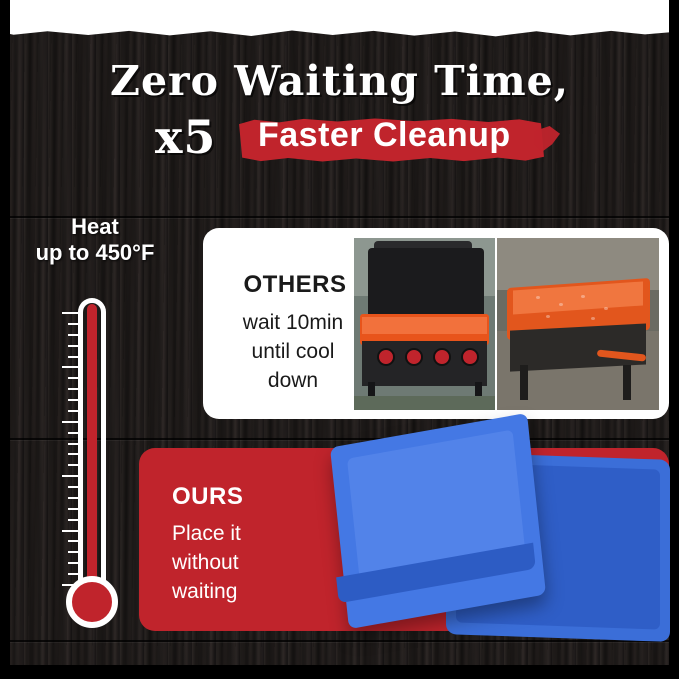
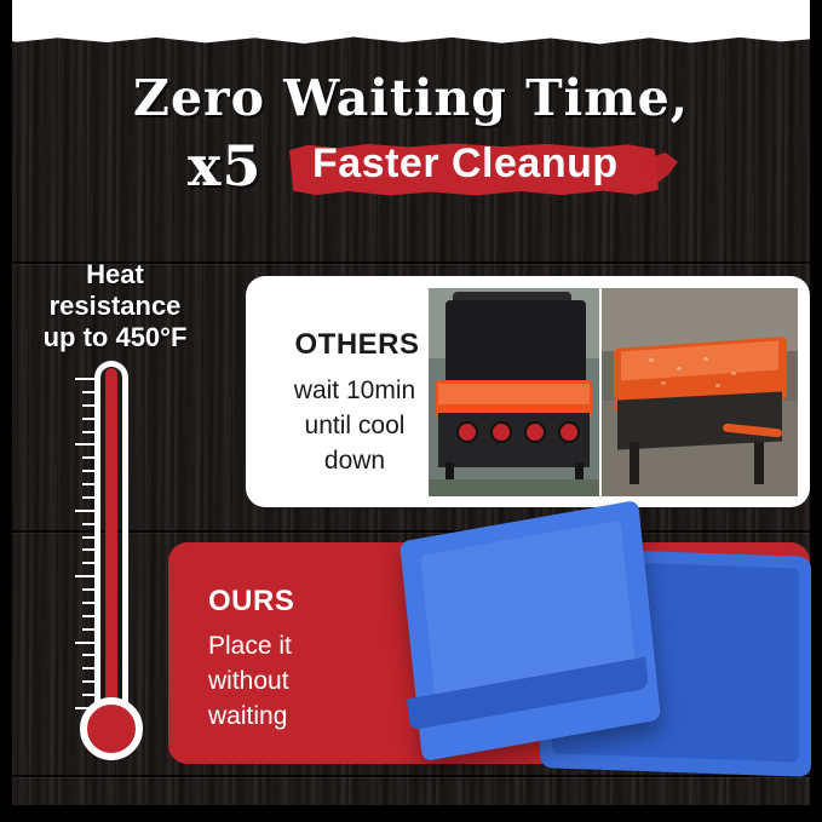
  Zero Waiting Time,
  x5
  Faster Cleanup
  Heat
+ resistance
  up to 450°F
  OTHERS
  wait 10min
  until cool
  down
  OURS
  Place it
  without
  waiting
